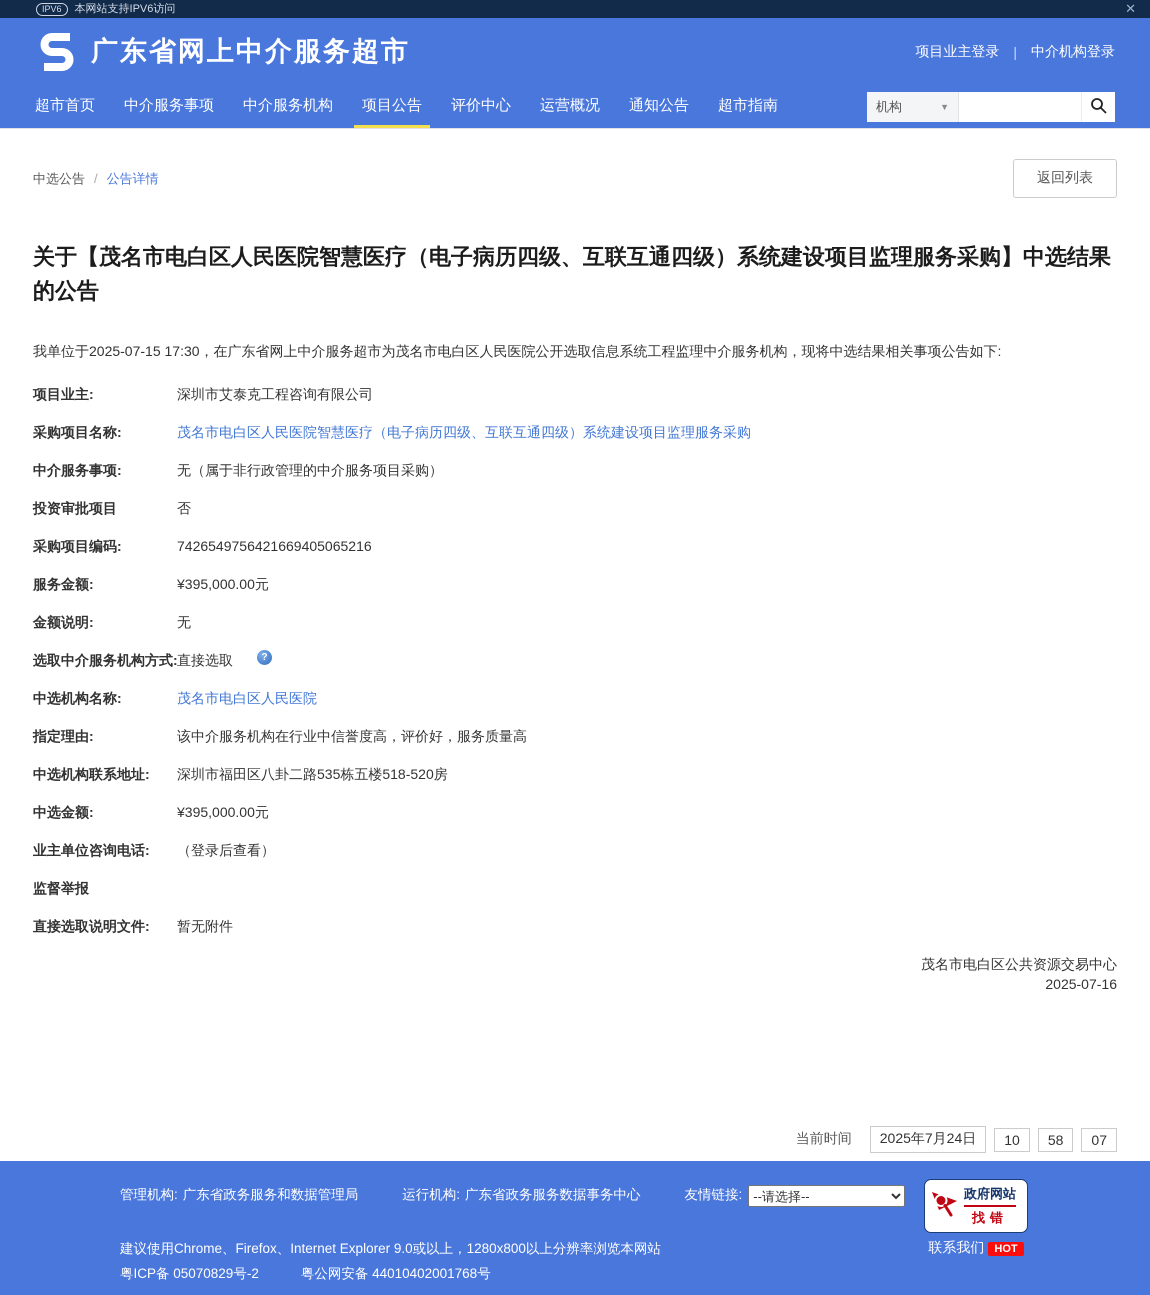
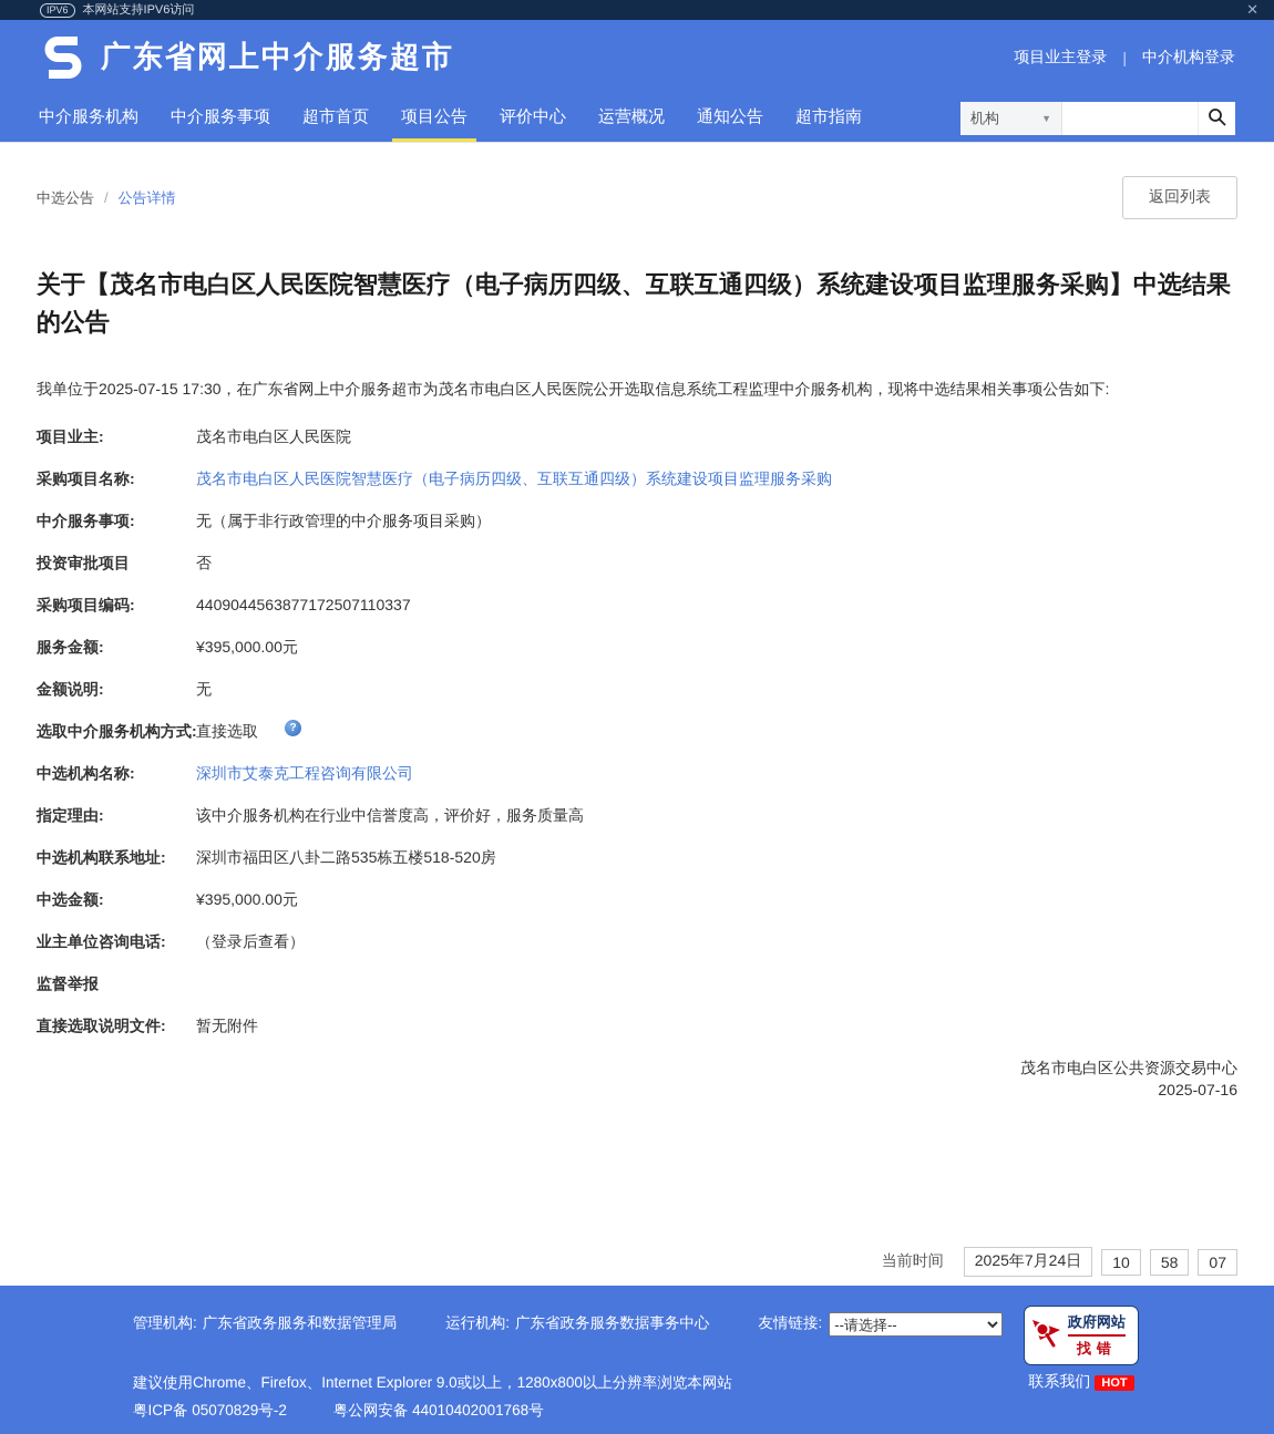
  IPV6
  本网站支持IPV6访问
  ✕
  广东省网上中介服务超市
  项目业主登录
  |
  中介机构登录
- 超市首页
+ 中介服务机构
  中介服务事项
- 中介服务机构
+ 超市首页
  项目公告
  评价中心
  运营概况
  通知公告
  超市指南
  机构
  ▼
  中选公告
  /
  公告详情
  返回列表
  关于【茂名市电白区人民医院智慧医疗（电子病历四级、互联互通四级）系统建设项目监理服务采购】中选结果的公告
  我单位于2025-07-15 17:30，在广东省网上中介服务超市为茂名市电白区人民医院公开选取信息系统工程监理中介服务机构，现将中选结果相关事项公告如下:
  项目业主:
- 深圳市艾泰克工程咨询有限公司
+ 茂名市电白区人民医院
  采购项目名称:
  茂名市电白区人民医院智慧医疗（电子病历四级、互联互通四级）系统建设项目监理服务采购
  中介服务事项:
  无（属于非行政管理的中介服务项目采购）
  投资审批项目
  否
  采购项目编码:
- 7426549756421669405065216
+ 4409044563877172507110337
  服务金额:
  ¥395,000.00元
  金额说明:
  无
  选取中介服务机构方式:
  直接选取
  ?
  中选机构名称:
- 茂名市电白区人民医院
+ 深圳市艾泰克工程咨询有限公司
  指定理由:
  该中介服务机构在行业中信誉度高，评价好，服务质量高
  中选机构联系地址:
  深圳市福田区八卦二路535栋五楼518-520房
  中选金额:
  ¥395,000.00元
  业主单位咨询电话:
  （登录后查看）
  监督举报
  直接选取说明文件:
  暂无附件
  茂名市电白区公共资源交易中心
  2025-07-16
  当前时间
  2025年7月24日
  10
  58
  07
  管理机构:
  广东省政务服务和数据管理局
  运行机构:
  广东省政务服务数据事务中心
  友情链接:
  --请选择--
  建议使用Chrome、Firefox、Internet Explorer 9.0或以上，1280x800以上分辨率浏览本网站
  粤ICP备 05070829号-2
  粤公网安备 44010402001768号
  政府网站
  找错
  联系我们
  HOT
